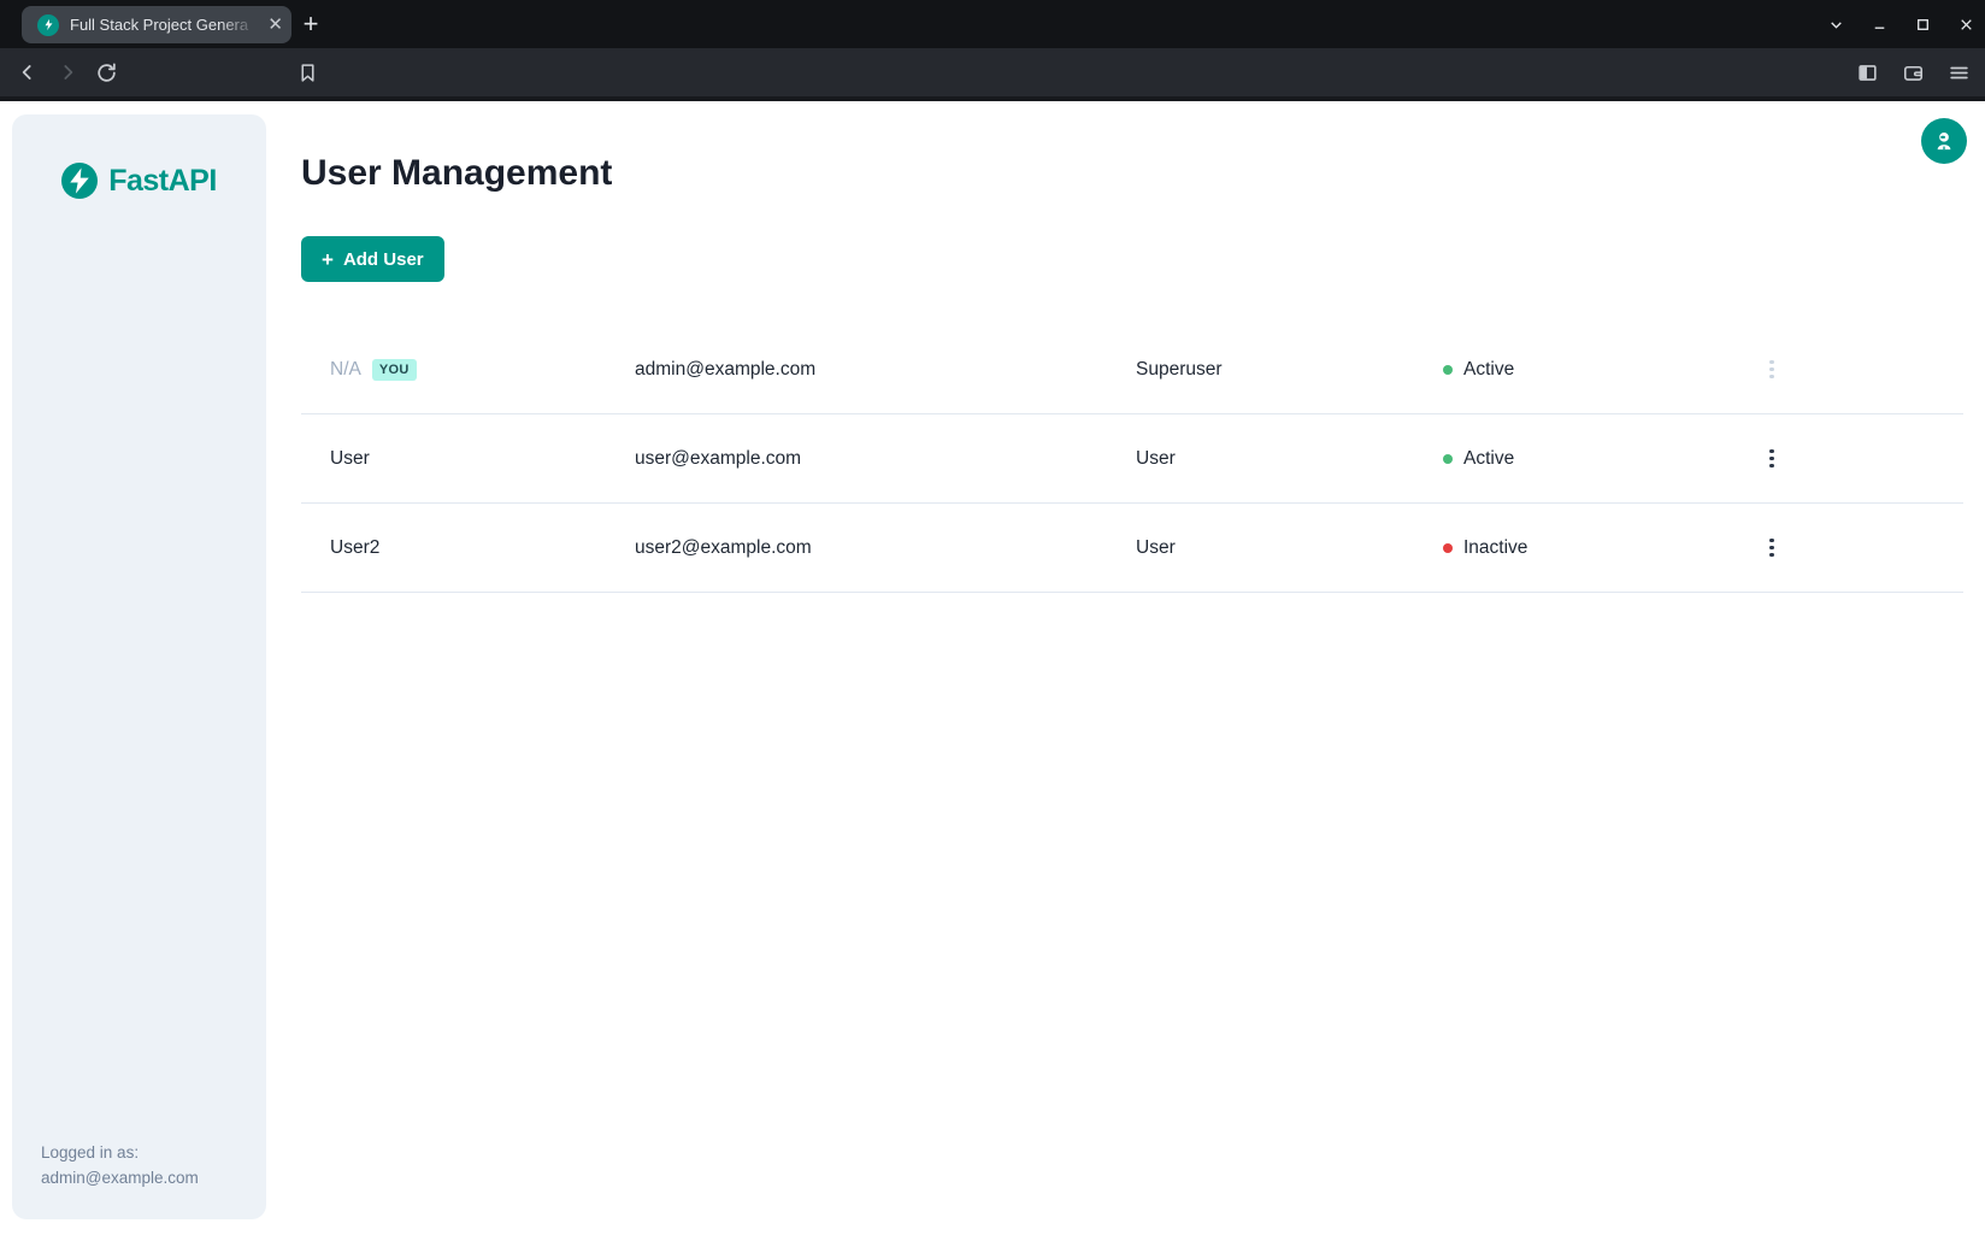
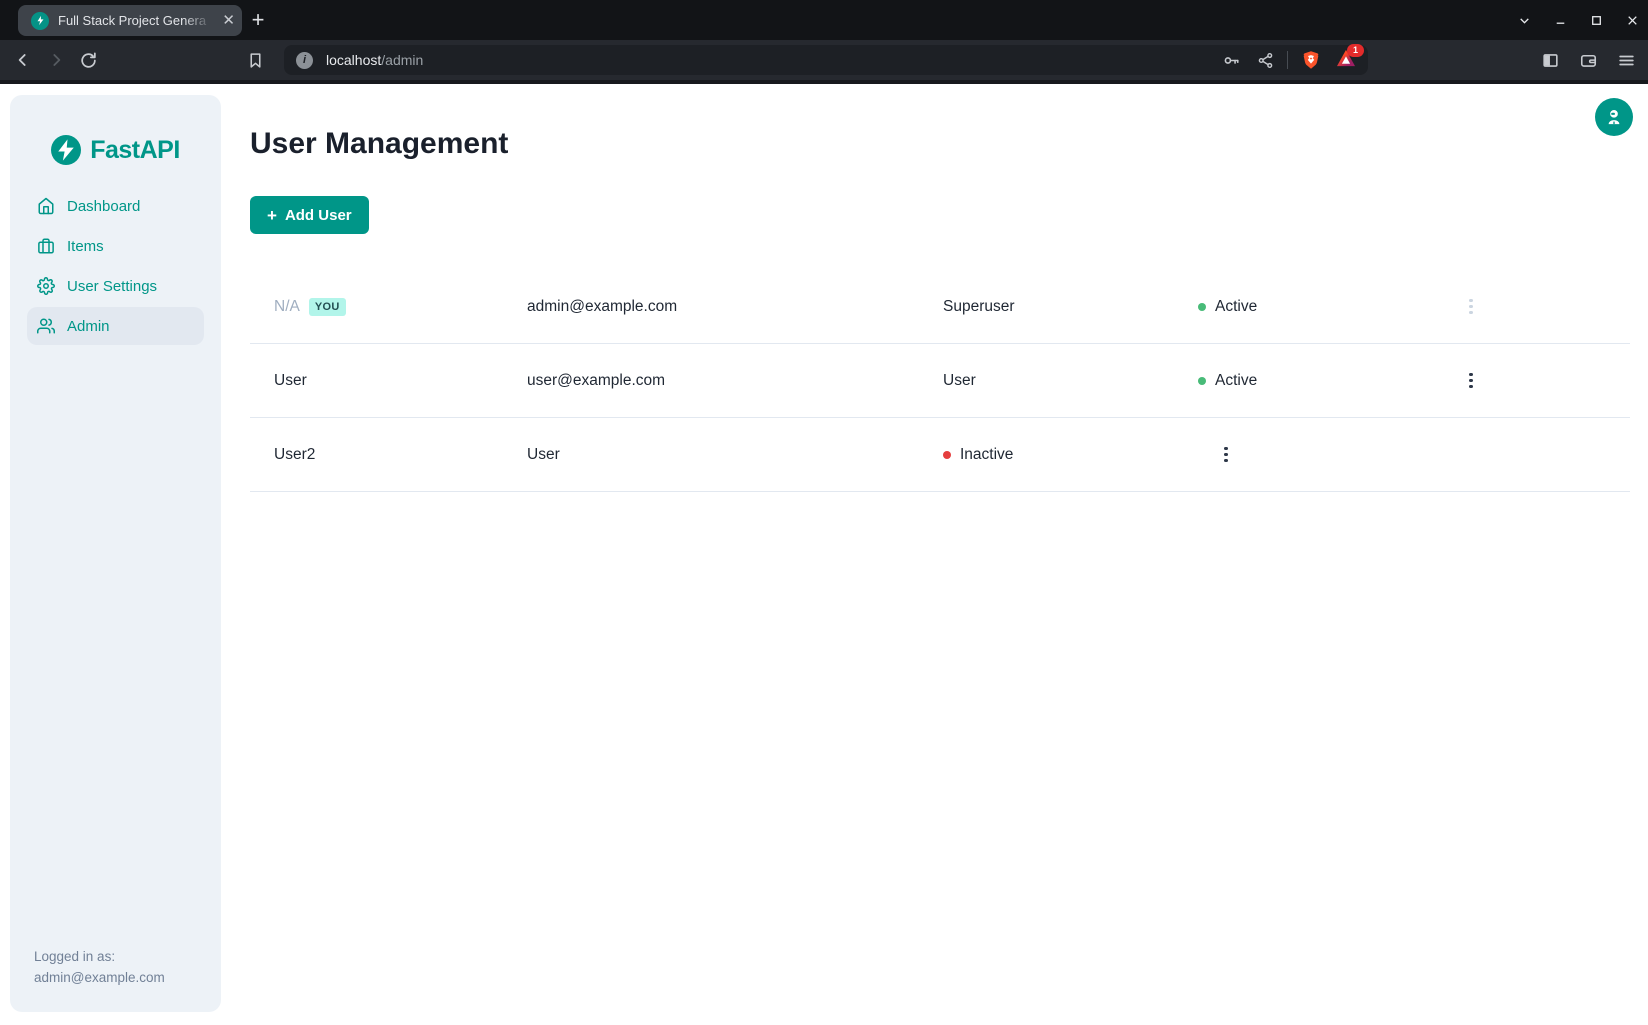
  Full Stack Project Genera
  ✕
  +
+ i
+ localhost/admin
+ 1
  FastAPI
+ Dashboard
+ Items
+ User Settings
+ Admin
  Logged in as:
  admin@example.com
  User Management
  +
  Add User
  N/A
  YOU
  admin@example.com
  Superuser
  Active
  User
  user@example.com
  User
  Active
  User2
- user2@example.com
  User
  Inactive
